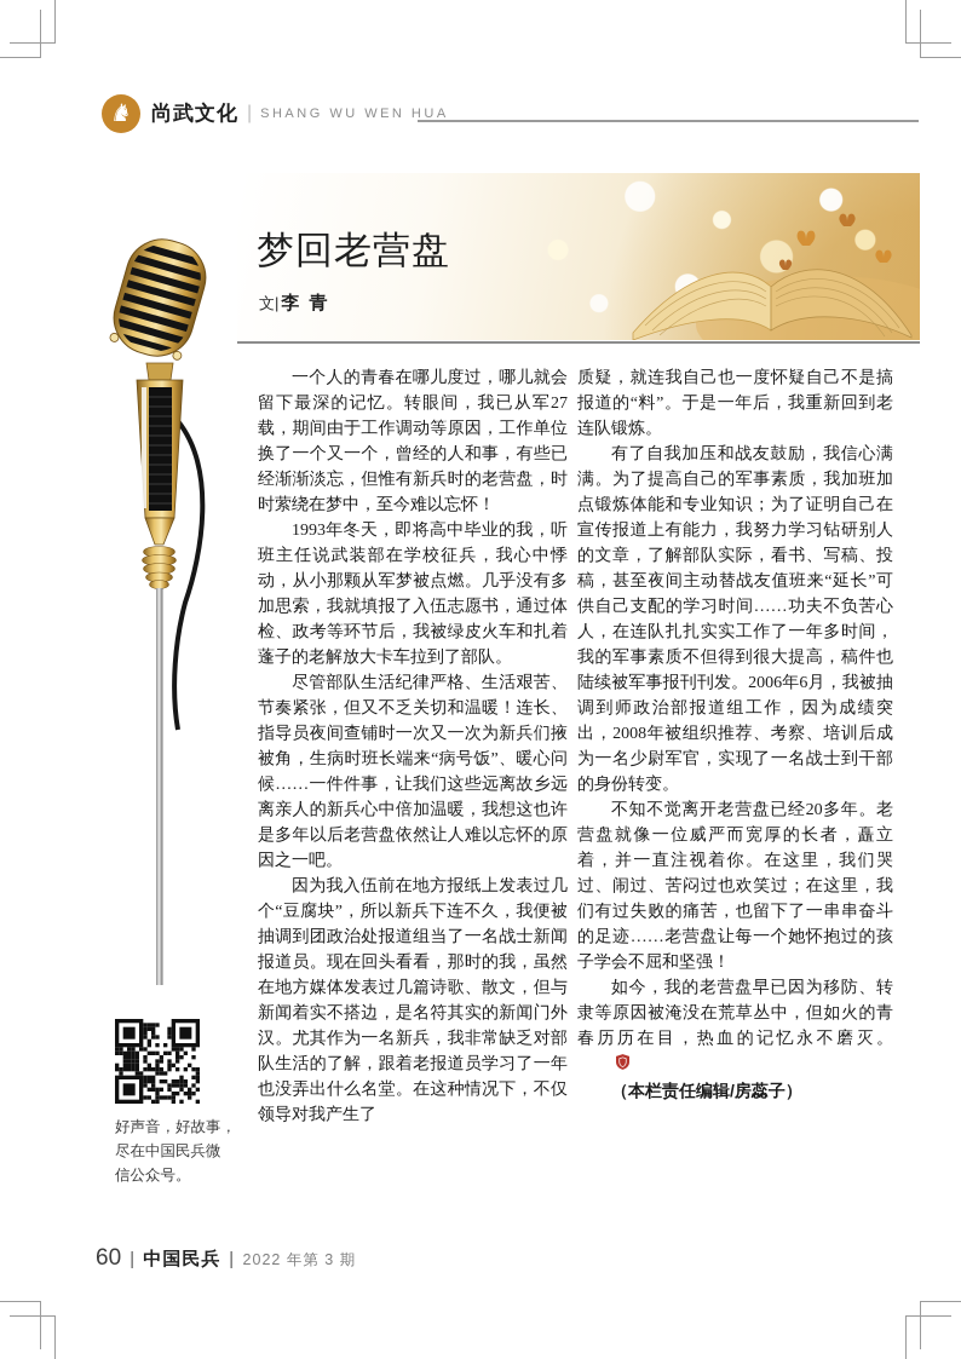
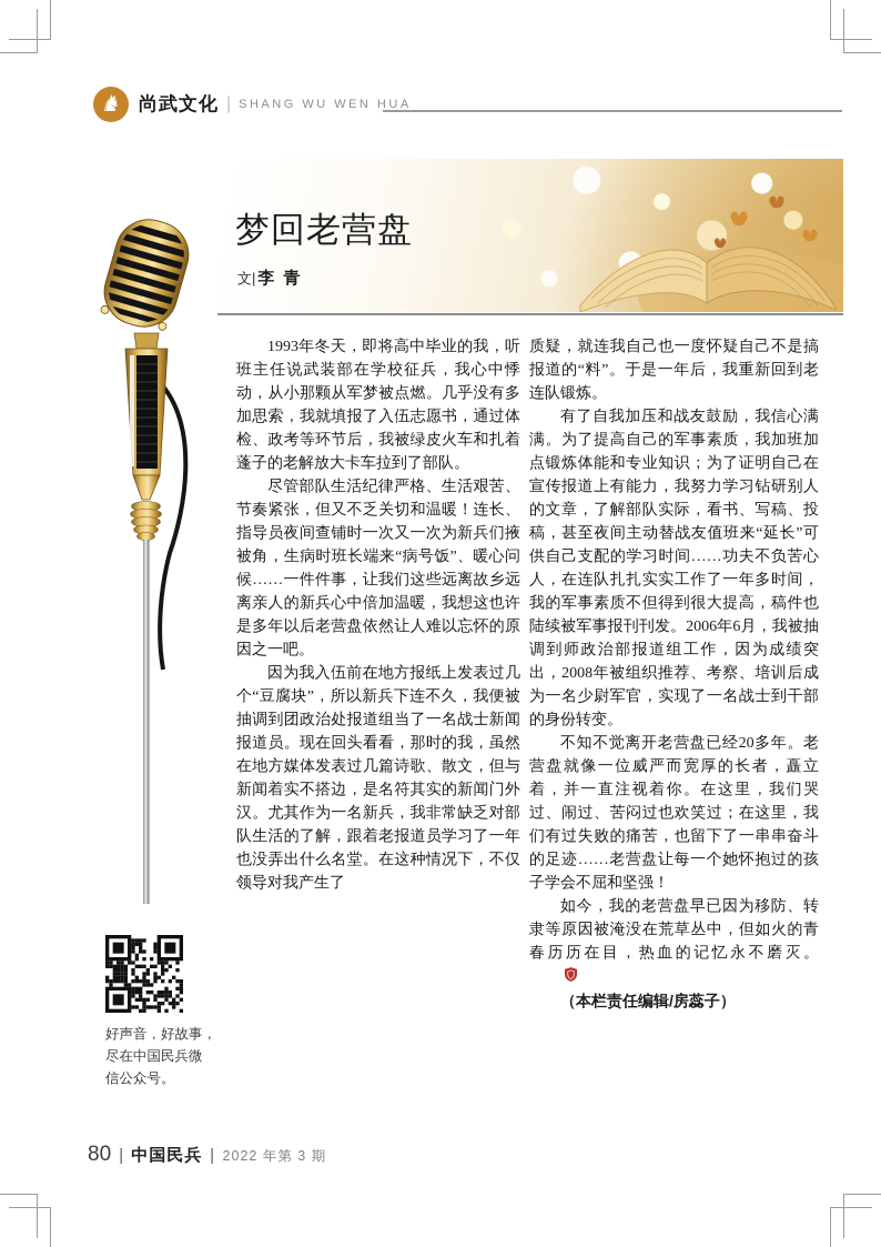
  尚武文化
  |
  SHANG WU WEN HUA
  梦回老营盘
  文| 李 青
- 一个人的青春在哪儿度过，哪儿就会留下最深的记忆。转眼间，我已从军27载，期间由于工作调动等原因，工作单位换了一个又一个，曾经的人和事，有些已经渐渐淡忘，但惟有新兵时的老营盘，时时萦绕在梦中，至今难以忘怀！
  1993年冬天，即将高中毕业的我，听班主任说武装部在学校征兵，我心中悸动，从小那颗从军梦被点燃。几乎没有多加思索，我就填报了入伍志愿书，通过体检、政考等环节后，我被绿皮火车和扎着蓬子的老解放大卡车拉到了部队。
  尽管部队生活纪律严格、生活艰苦、节奏紧张，但又不乏关切和温暖！连长、指导员夜间查铺时一次又一次为新兵们掖被角，生病时班长端来“病号饭”、暖心问候……一件件事，让我们这些远离故乡远离亲人的新兵心中倍加温暖，我想这也许是多年以后老营盘依然让人难以忘怀的原因之一吧。
  因为我入伍前在地方报纸上发表过几个“豆腐块”，所以新兵下连不久，我便被抽调到团政治处报道组当了一名战士新闻报道员。现在回头看看，那时的我，虽然在地方媒体发表过几篇诗歌、散文，但与新闻着实不搭边，是名符其实的新闻门外汉。尤其作为一名新兵，我非常缺乏对部队生活的了解，跟着老报道员学习了一年也没弄出什么名堂。在这种情况下，不仅领导对我产生了
  质疑，就连我自己也一度怀疑自己不是搞报道的“料”。于是一年后，我重新回到老连队锻炼。
  有了自我加压和战友鼓励，我信心满满。为了提高自己的军事素质，我加班加点锻炼体能和专业知识；为了证明自己在宣传报道上有能力，我努力学习钻研别人的文章，了解部队实际，看书、写稿、投稿，甚至夜间主动替战友值班来“延长”可供自己支配的学习时间……功夫不负苦心人，在连队扎扎实实工作了一年多时间，我的军事素质不但得到很大提高，稿件也陆续被军事报刊刊发。2006年6月，我被抽调到师政治部报道组工作，因为成绩突出，2008年被组织推荐、考察、培训后成为一名少尉军官，实现了一名战士到干部的身份转变。
  不知不觉离开老营盘已经20多年。老营盘就像一位威严而宽厚的长者，矗立着，并一直注视着你。在这里，我们哭过、闹过、苦闷过也欢笑过；在这里，我们有过失败的痛苦，也留下了一串串奋斗的足迹……老营盘让每一个她怀抱过的孩子学会不屈和坚强！
  如今，我的老营盘早已因为移防、转隶等原因被淹没在荒草丛中，但如火的青春历历在目，热血的记忆永不磨灭。
  （本栏责任编辑/房蕊子）
  好声音，好故事，
  尽在中国民兵微
  信公众号。
- 60
+ 80
  |
  中国民兵
  |
  2022 年第 3 期
